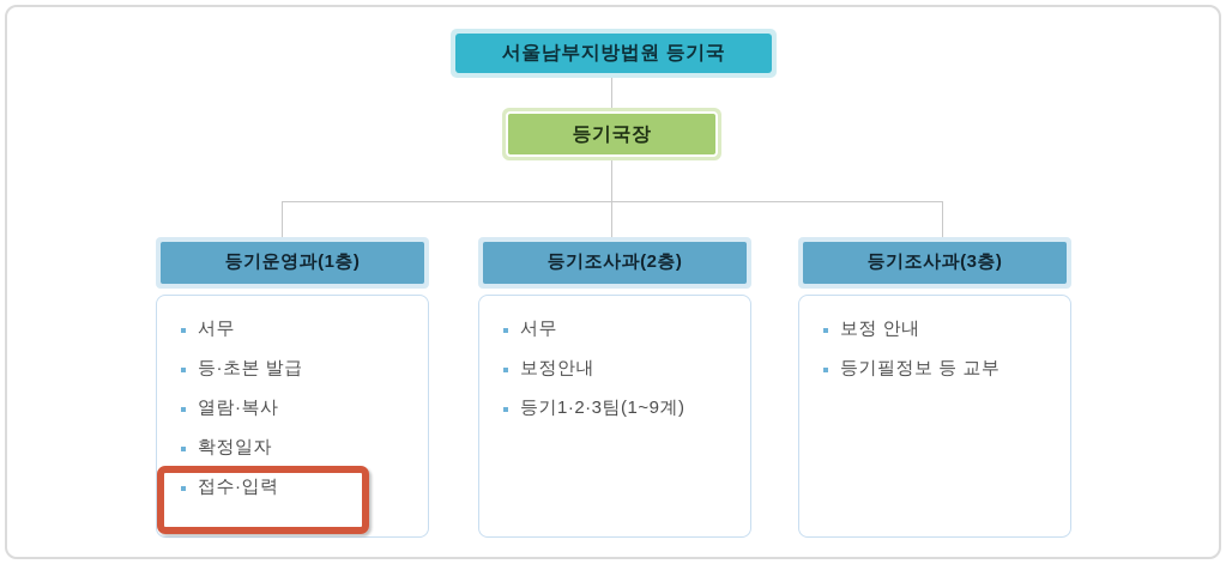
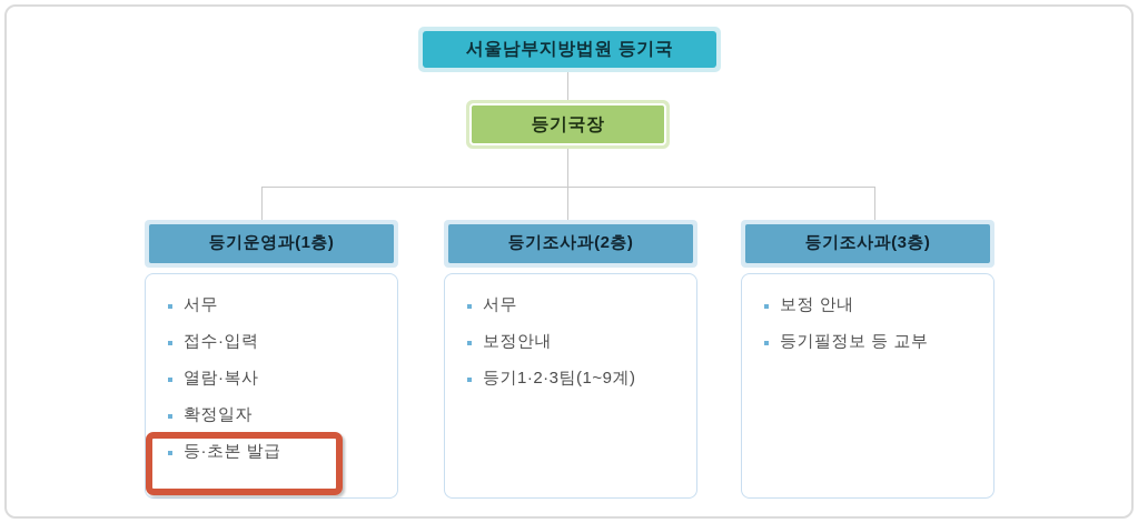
  서울남부지방법원 등기국
  등기국장
  등기운영과(1층)
  서무
- 등·초본 발급
+ 접수·입력
  열람·복사
  확정일자
- 접수·입력
+ 등·초본 발급
  등기조사과(2층)
  서무
  보정안내
  등기1·2·3팀(1~9계)
  등기조사과(3층)
  보정 안내
  등기필정보 등 교부
